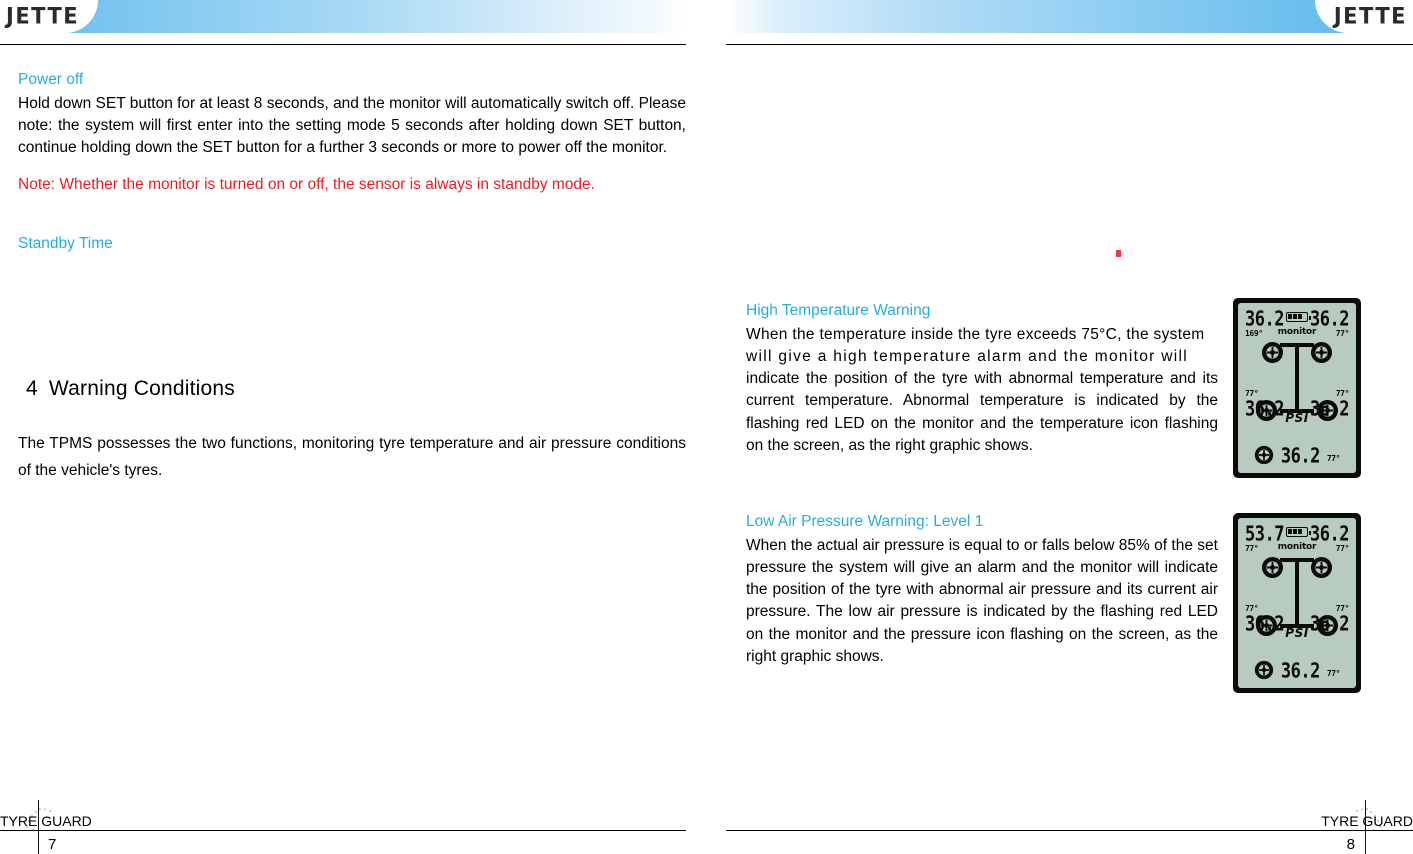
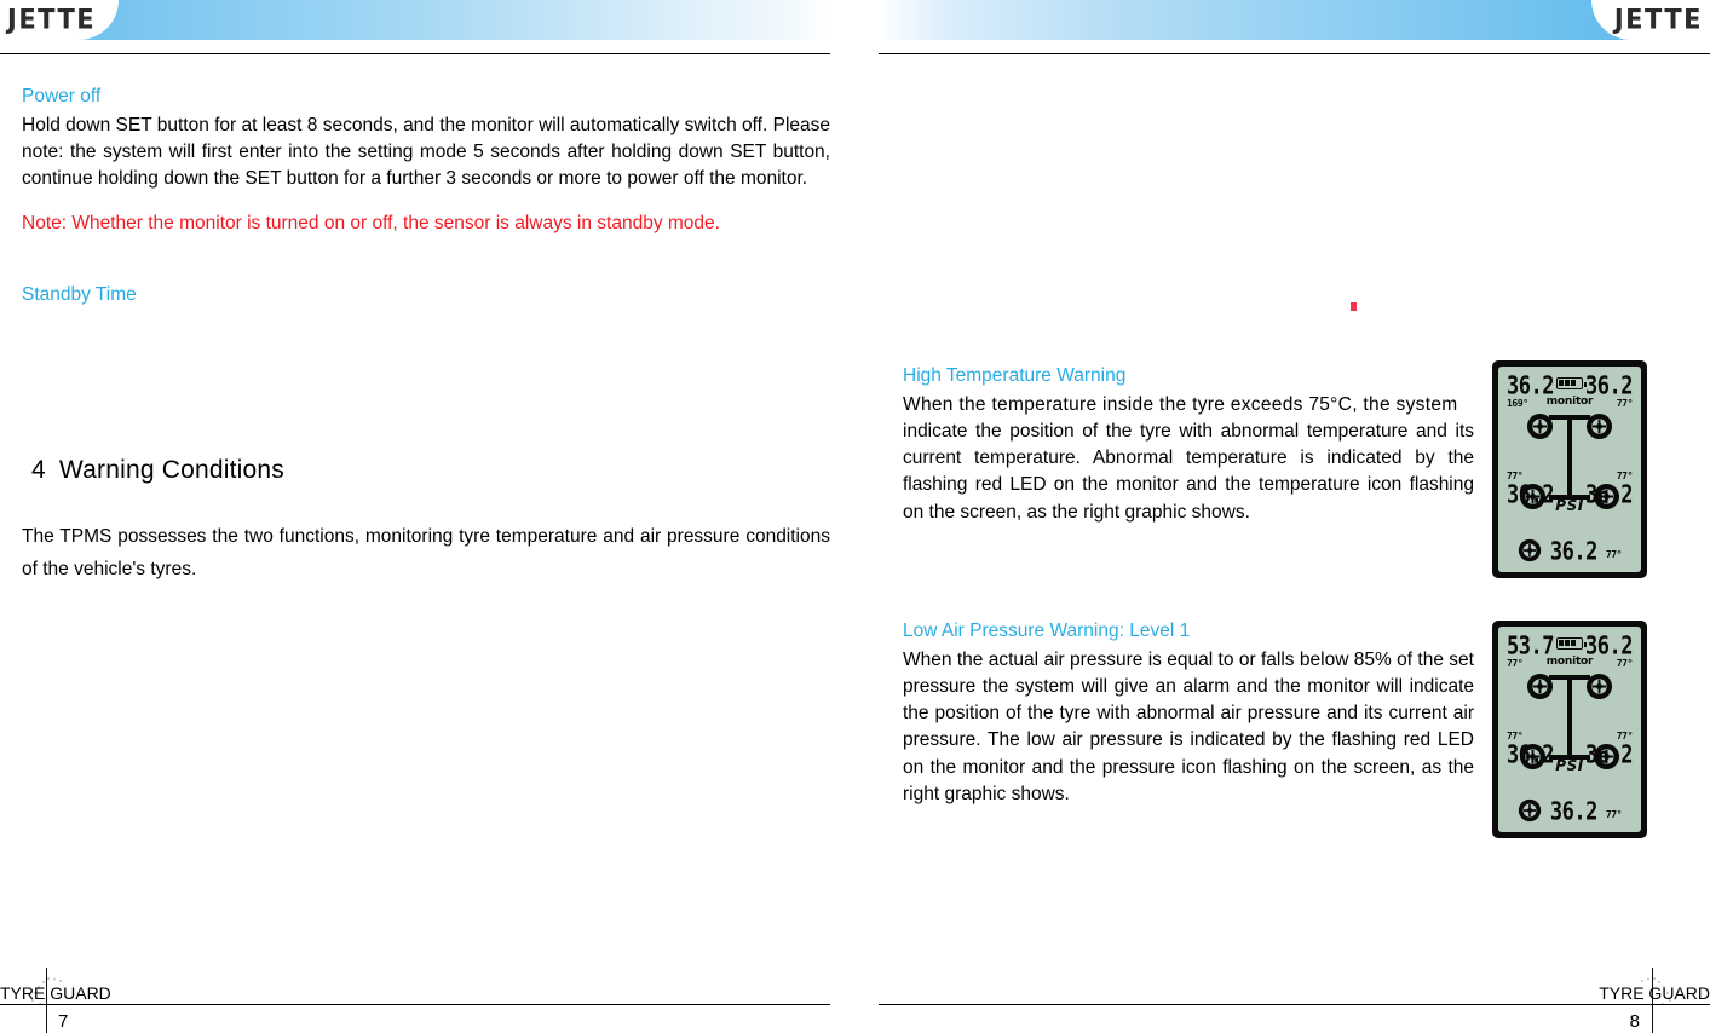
  JETTE
  Power off
  Hold down SET button for at least 8 seconds, and the monitor will automatically switch off. Please note: the system will first enter into the setting mode 5 seconds after holding down SET button, continue holding down the SET button for a further 3 seconds or more to power off the monitor.
  Note: Whether the monitor is turned on or off, the sensor is always in standby mode.
  Standby Time
  4 Warning Conditions
  The TPMS possesses the two functions, monitoring tyre temperature and air pressure conditions of the vehicle's tyres.
  TYRE GUARD
  7
  JETTE
  High Temperature Warning
  When the temperature inside the tyre exceeds 75°C, the system
- will give a high temperature alarm and the monitor will
  indicate the position of the tyre with abnormal temperature and its current temperature. Abnormal temperature is indicated by the flashing red LED on the monitor and the temperature icon flashing on the screen, as the right graphic shows.
  Low Air Pressure Warning: Level 1
  When the actual air pressure is equal to or falls below 85% of the set pressure the system will give an alarm and the monitor will indicate the position of the tyre with abnormal air pressure and its current air pressure. The low air pressure is indicated by the flashing red LED on the monitor and the pressure icon flashing on the screen, as the right graphic shows.
  TYRE GUARD
  8
  monitor
  36.2
  169°
  36.2
  77°
  77°
  36.2
  77°
  36.2
  PSI
  36.2
  77°
  monitor
  53.7
  77°
  36.2
  77°
  77°
  36.2
  77°
  36.2
  PSI
  36.2
  77°
